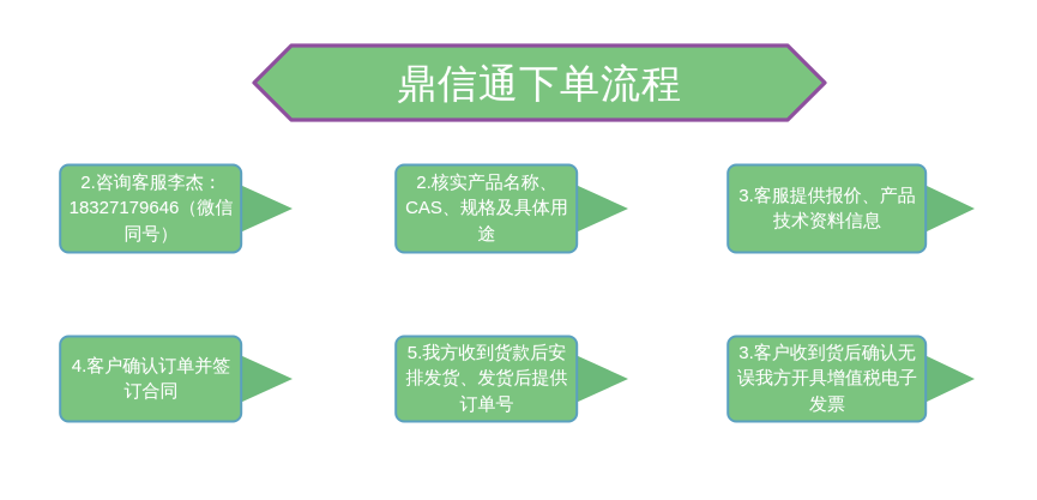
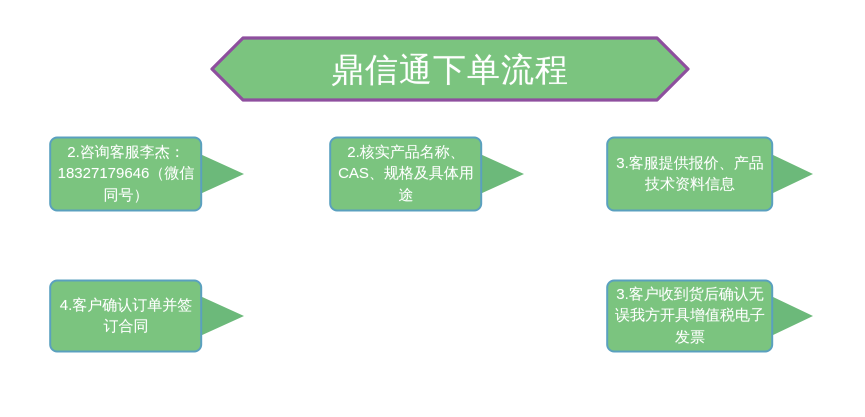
  鼎信通下单流程
  2.咨询客服李杰：18327179646（微信同号）
  2.核实产品名称、CAS、规格及具体用途
  3.客服提供报价、产品技术资料信息
  4.客户确认订单并签订合同
- 5.我方收到货款后安排发货、发货后提供订单号
  3.客户收到货后确认无误我方开具增值税电子发票
